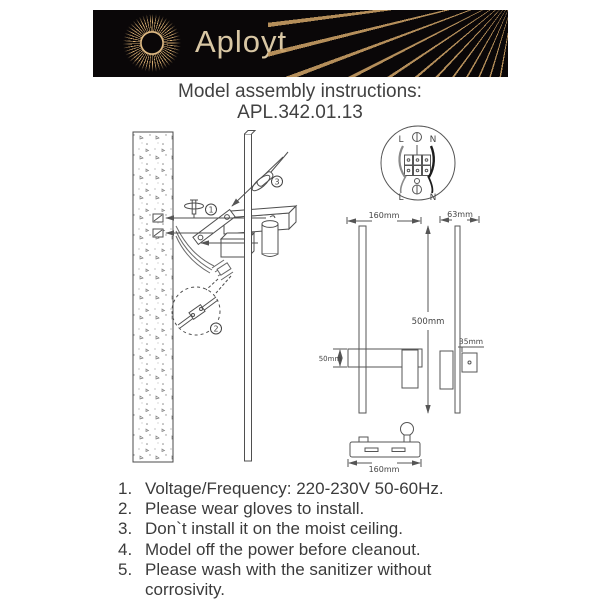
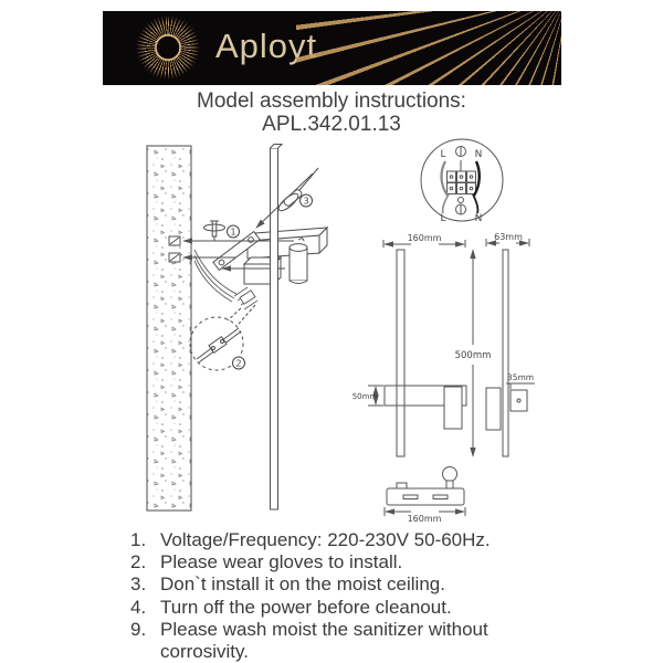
  Model assembly instructions:
  APL.342.01.13
  1
  2
  3
  L
  N
  L
  N
  160mm
  63mm
  500mm
  50mm
  35mm
  160mm
  1.
  Voltage/Frequency: 220-230V 50-60Hz.
  2.
  Please wear gloves to install.
  3.
  Don`t install it on the moist ceiling.
  4.
- Model off the power before cleanout.
+ Turn off the power before cleanout.
- 5.
+ 9.
- Please wash with the sanitizer without corrosivity.
+ Please wash moist the sanitizer without corrosivity.
